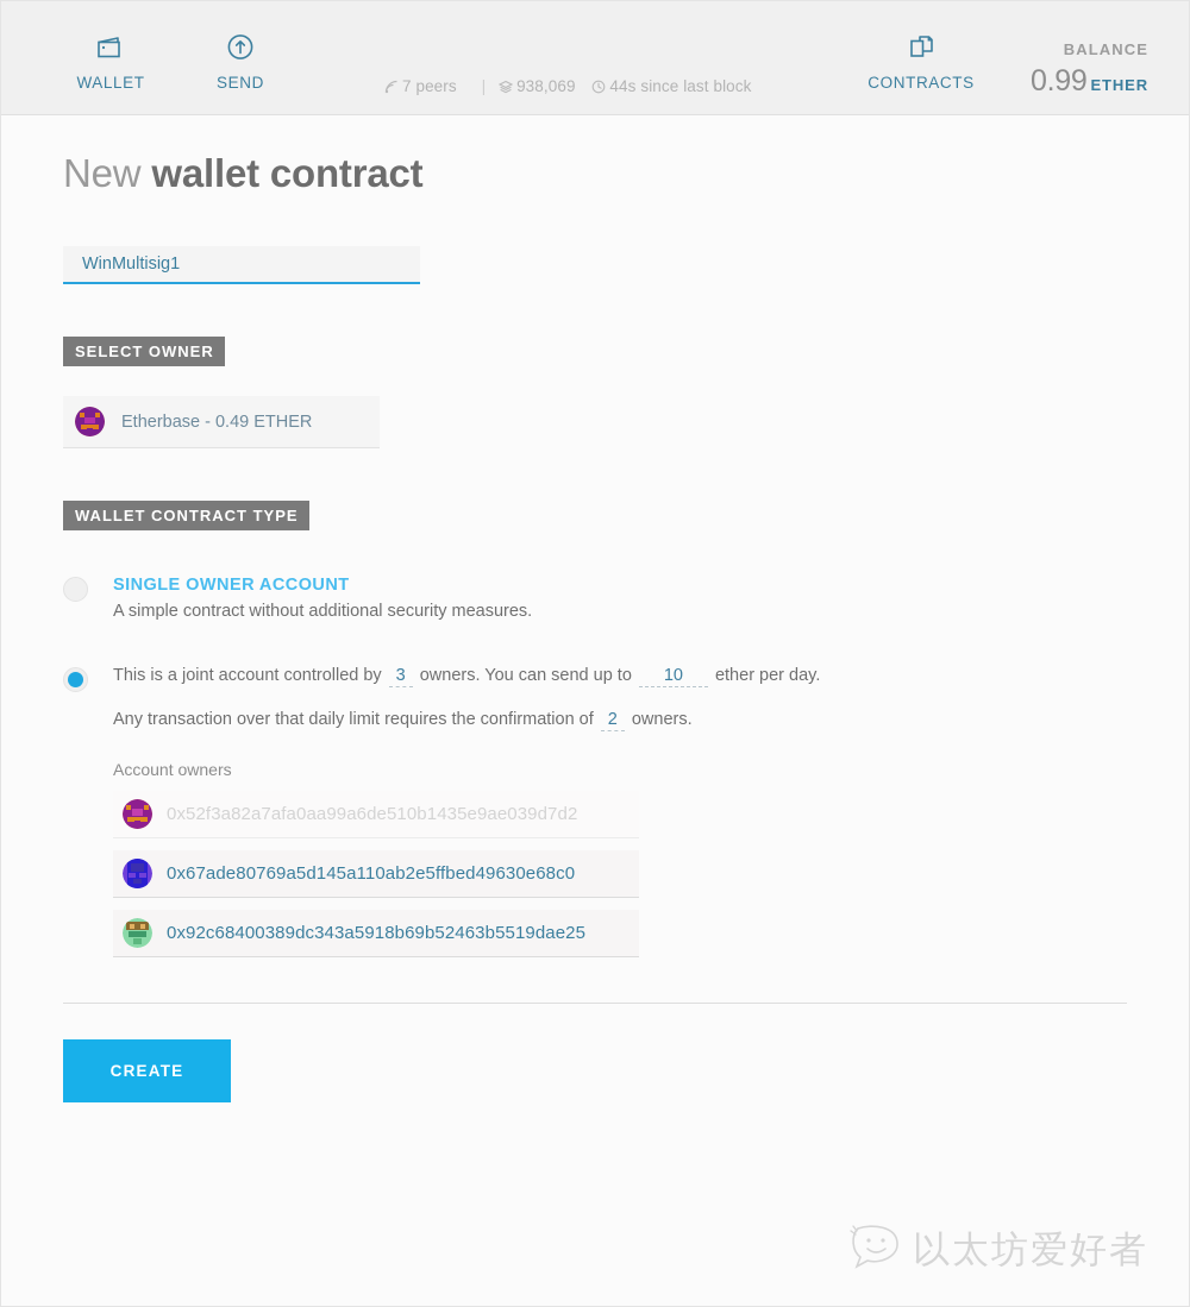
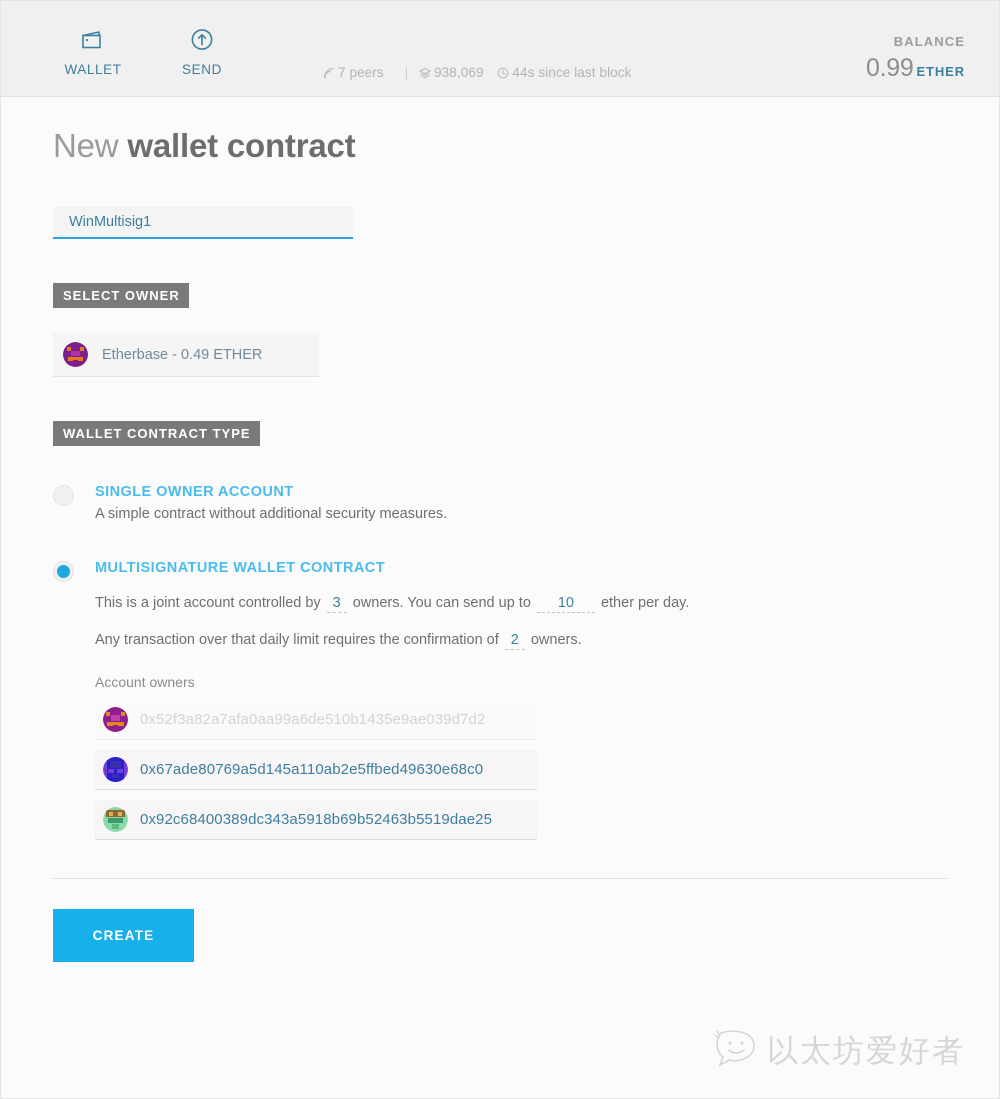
  WALLET
  SEND
- CONTRACTS
  7 peers | 938,069 44s since last block
  BALANCE
  0.99 ETHER
  New wallet contract
  WinMultisig1
  SELECT OWNER
  Etherbase - 0.49 ETHER
  WALLET CONTRACT TYPE
  SINGLE OWNER ACCOUNT
  A simple contract without additional security measures.
+ MULTISIGNATURE WALLET CONTRACT
  This is a joint account controlled by 3 owners. You can send up to 10 ether per day.
  Any transaction over that daily limit requires the confirmation of 2 owners.
  Account owners
  0x52f3a82a7afa0aa99a6de510b1435e9ae039d7d2
  0x67ade80769a5d145a110ab2e5ffbed49630e68c0
  0x92c68400389dc343a5918b69b52463b5519dae25
  CREATE
  以太坊爱好者
